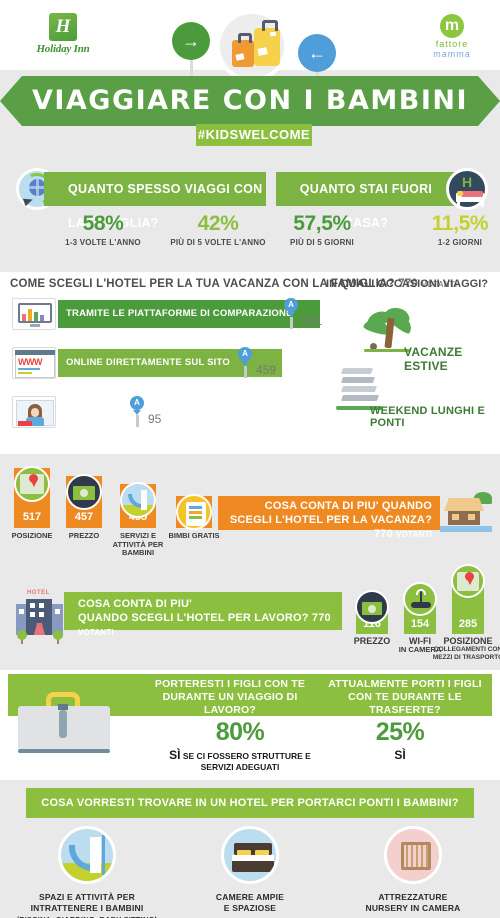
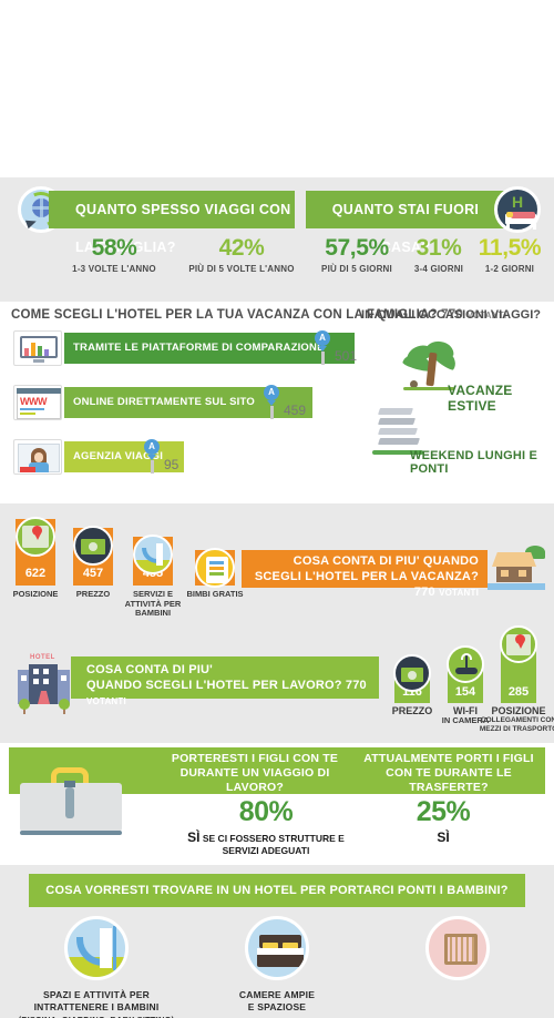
- Holiday Inn
- fattore
- mamma
- →
- ←
- VIAGGIARE CON I BAMBINI
- #KIDSWELCOME
  QUANTO SPESSO VIAGGI CON LA FAMIGLIA?
  QUANTO STAI FUORI CASA?
  H
  58%
  1-3 VOLTE L'ANNO
  42%
  PIÙ DI 5 VOLTE L'ANNO
  57,5%
  PIÙ DI 5 GIORNI
+ 31%
+ 3-4 GIORNI
  11,5%
  1-2 GIORNI
  COME SCEGLI L'HOTEL PER LA TUA VACANZA CON LA FAMIGLIA? 770 VOTANTI
  TRAMITE LE PIATTAFORME DI COMPARAZIONE
  A
  501
  WWW
  ONLINE DIRETTAMENTE SUL SITO
  A
  459
+ AGENZIA VIAGGI
  A
  95
  IN QUALI OCCASIONI VIAGGI?
  VACANZE ESTIVE
  WEEKEND LUNGHI E PONTI
- 517
+ 622
  POSIZIONE
  457
  PREZZO
  SERVIZI E ATTIVITÀ PER BAMBINI
  BIMBI GRATIS
  COSA CONTA DI PIU' QUANDO
  SCEGLI L'HOTEL PER LA VACANZA? 770
  COSA CONTA DI PIU'
  QUANDO SCEGLI L'HOTEL PER LAVORO? 770 VOTANTI
  116
  PREZZO
  154
  WI-FI
  IN CAMERA
  285
  POSIZIONE
  PORTERESTI I FIGLI CON TE
  DURANTE UN VIAGGIO DI LAVORO?
  ATTUALMENTE PORTI I FIGLI
  CON TE DURANTE LE TRASFERTE?
  80%
  SÌ SE CI FOSSERO STRUTTURE E SERVIZI ADEGUATI
  25%
  SÌ
  COSA VORRESTI TROVARE IN UN HOTEL PER PORTARCI PONTI I BAMBINI?
  SPAZI E ATTIVITÀ PER
  INTRATTENERE I BAMBINI
  CAMERE AMPIE
  E SPAZIOSE
- ATTREZZATURE
- NURSERY IN CAMERA
